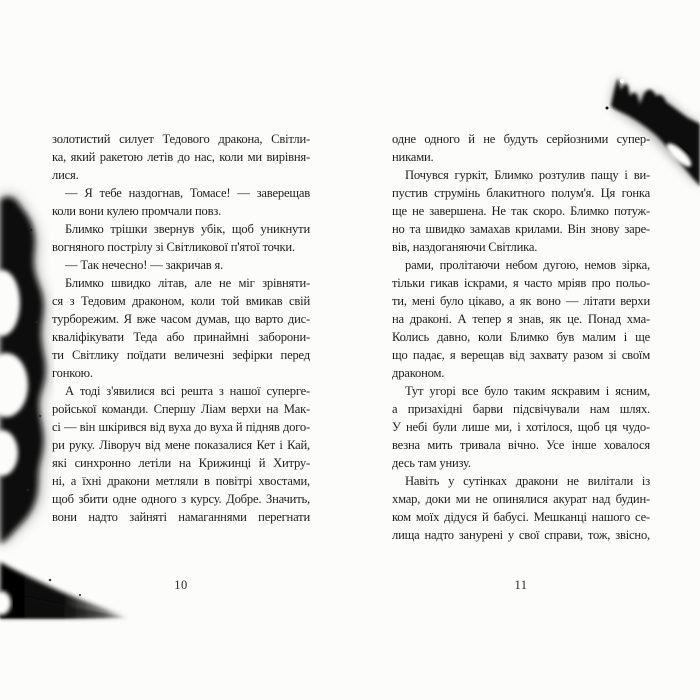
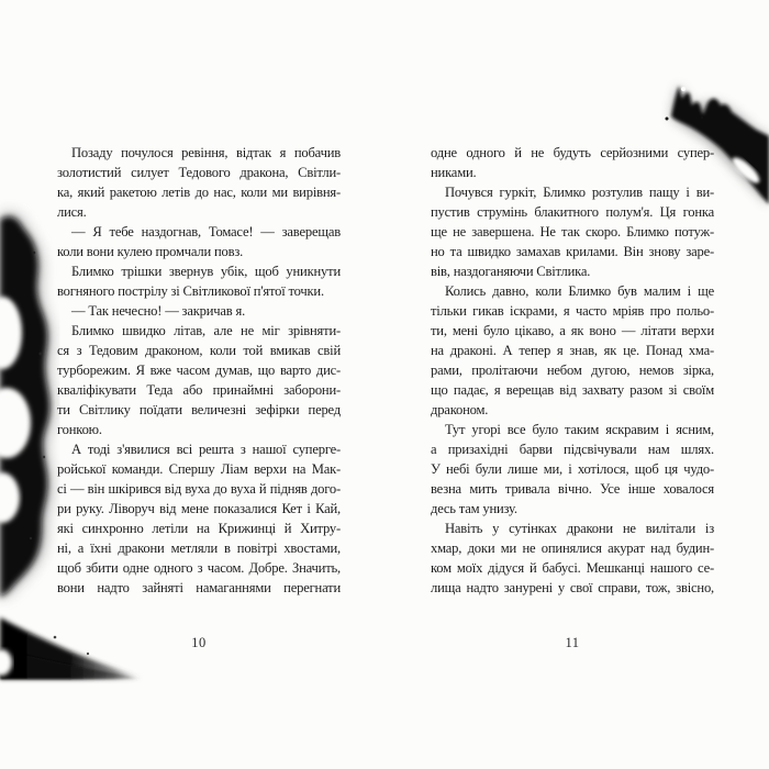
+ Позаду почулося ревіння, відтак я побачив
  золотистий силует Тедового дракона, Світли-
  ка, який ракетою летів до нас, коли ми вирівня-
  лися.
  — Я тебе наздогнав, Томасе! — заверещав
  коли вони кулею промчали повз.
  Блимко трішки звернув убік, щоб уникнути
  вогняного пострілу зі Світликової п'ятої точки.
  — Так нечесно! — закричав я.
  Блимко швидко літав, але не міг зрівняти-
  ся з Тедовим драконом, коли той вмикав свій
  турборежим. Я вже часом думав, що варто дис-
  кваліфікувати Теда або принаймні заборони-
  ти Світлику поїдати величезні зефірки перед
  гонкою.
  А тоді з'явилися всі решта з нашої суперге-
  ройської команди. Спершу Ліам верхи на Мак-
  сі — він шкірився від вуха до вуха й підняв дого-
  ри руку. Ліворуч від мене показалися Кет і Кай,
  які синхронно летіли на Крижинці й Хитру-
  ні, а їхні дракони метляли в повітрі хвостами,
- щоб збити одне одного з курсу. Добре. Значить,
+ щоб збити одне одного з часом. Добре. Значить,
  вони надто зайняті намаганнями перегнати
  одне одного й не будуть серйозними супер-
  никами.
  Почувся гуркіт, Блимко розтулив пащу і ви-
  пустив струмінь блакитного полум'я. Ця гонка
  ще не завершена. Не так скоро. Блимко потуж-
  но та швидко замахав крилами. Він знову заре-
  вів, наздоганяючи Світлика.
- рами, пролітаючи небом дугою, немов зірка,
+ Колись давно, коли Блимко був малим і ще
  тільки гикав іскрами, я часто мріяв про польо-
  ти, мені було цікаво, а як воно — літати верхи
  на драконі. А тепер я знав, як це. Понад хма-
- Колись давно, коли Блимко був малим і ще
+ рами, пролітаючи небом дугою, немов зірка,
  що падає, я верещав від захвату разом зі своїм
  драконом.
  Тут угорі все було таким яскравим і ясним,
  а призахідні барви підсвічували нам шлях.
  У небі були лише ми, і хотілося, щоб ця чудо-
  везна мить тривала вічно. Усе інше ховалося
  десь там унизу.
  Навіть у сутінках дракони не вилітали із
  хмар, доки ми не опинялися акурат над будин-
  ком моїх дідуся й бабусі. Мешканці нашого се-
  лища надто занурені у свої справи, тож, звісно,
  10
  11
